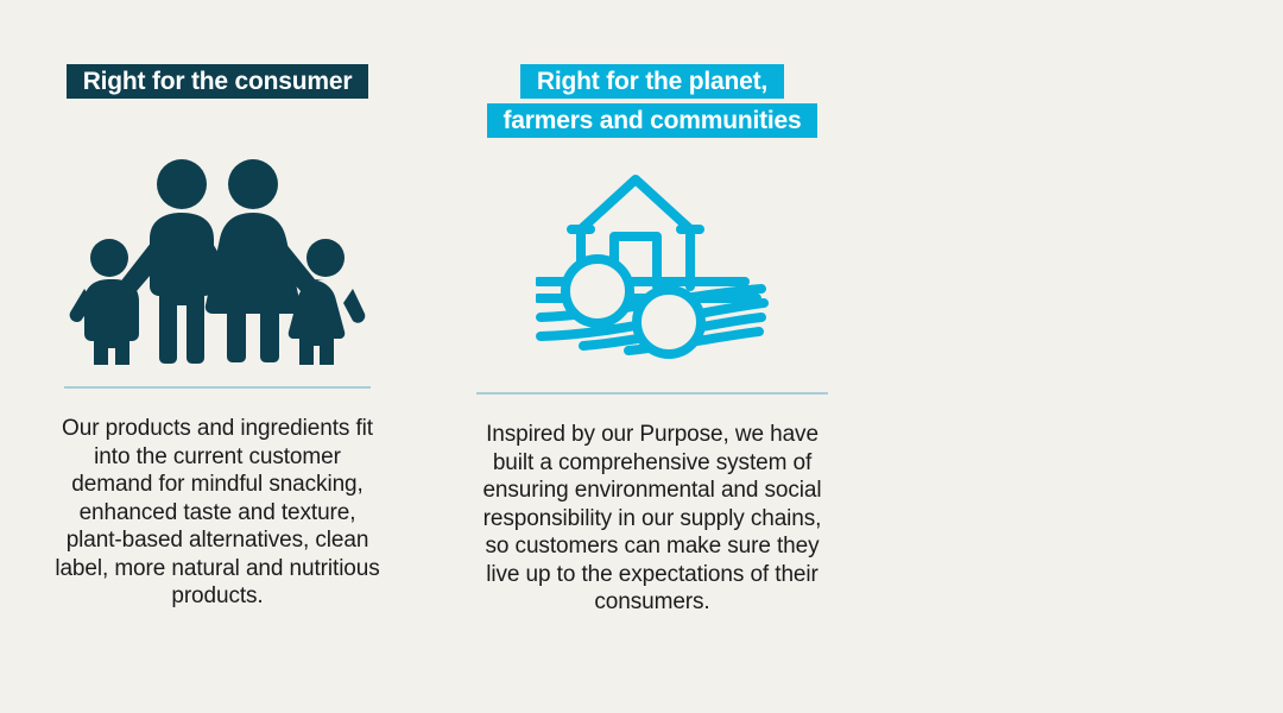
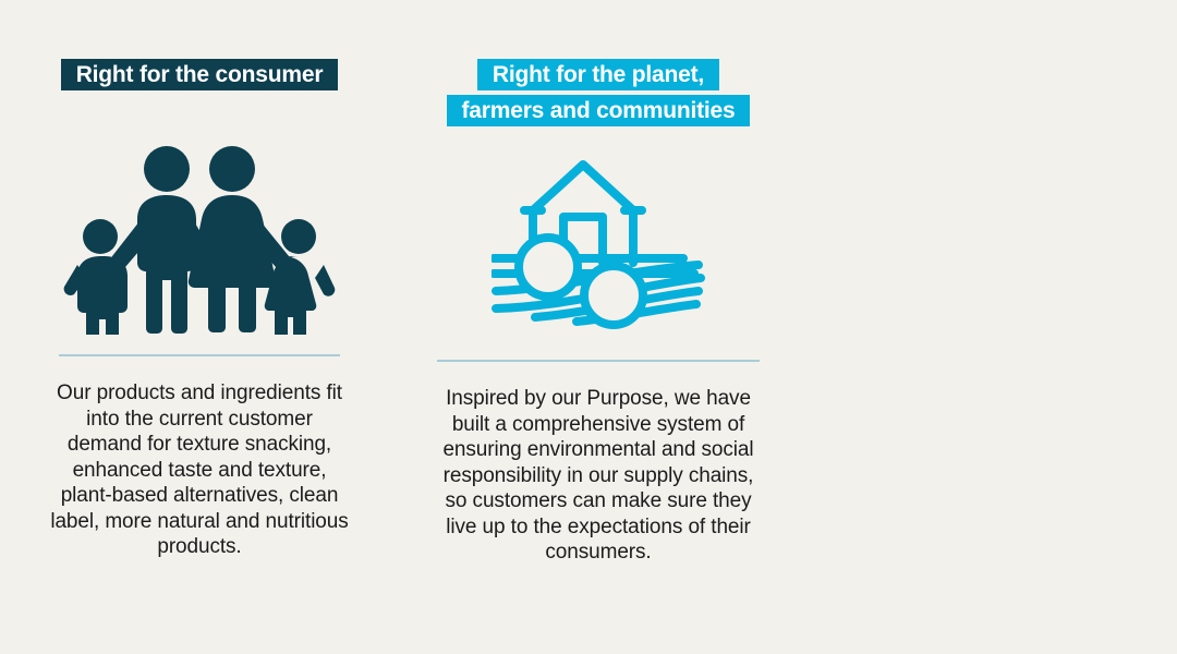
  Right for the consumer
- Our products and ingredients fit into the current customer demand for mindful snacking, enhanced taste and texture, plant-based alternatives, clean label, more natural and nutritious products.
+ Our products and ingredients fit into the current customer demand for texture snacking, enhanced taste and texture, plant-based alternatives, clean label, more natural and nutritious products.
  Right for the planet,
  farmers and communities
  Inspired by our Purpose, we have built a comprehensive system of ensuring environmental and social responsibility in our supply chains, so customers can make sure they live up to the expectations of their consumers.
